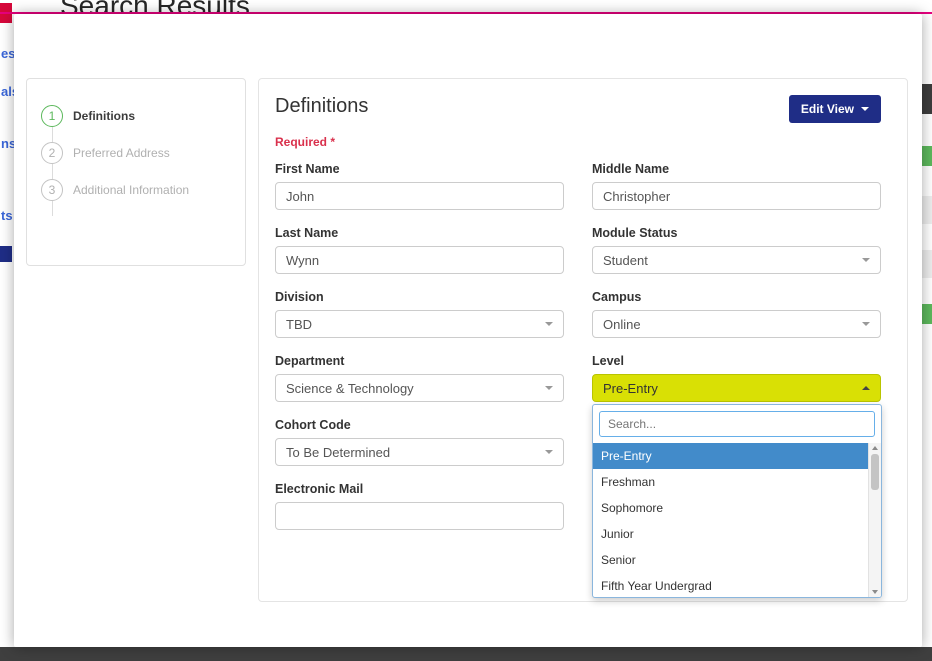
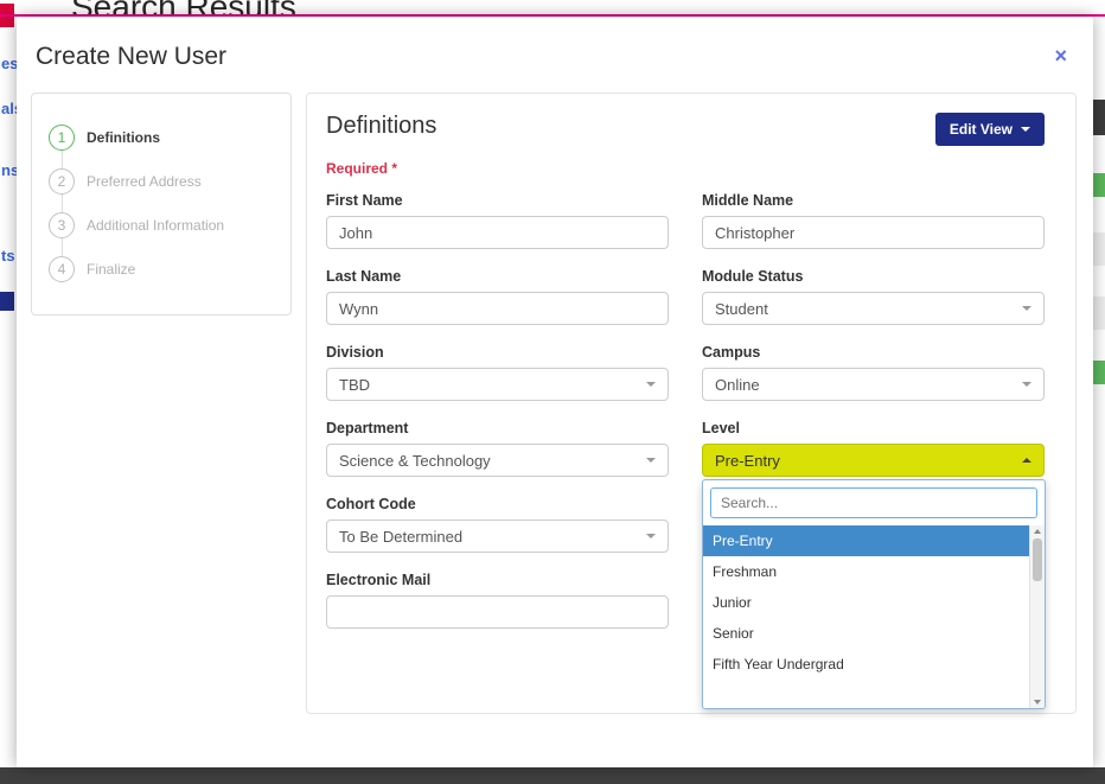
  Search Results
  es
  ns
  ts
+ Create New User
+ ×
  1
  Definitions
  2
  Preferred Address
  3
  Additional Information
+ 4
+ Finalize
  Definitions
  Edit View
  Required *
  First Name
  John
  Last Name
  Wynn
  Division
  TBD
  Department
  Science & Technology
  Cohort Code
  To Be Determined
  Electronic Mail
  Middle Name
  Christopher
  Module Status
  Student
  Campus
  Online
  Level
  Pre-Entry
  Search...
  Pre-Entry
  Freshman
- Sophomore
  Junior
  Senior
  Fifth Year Undergrad
